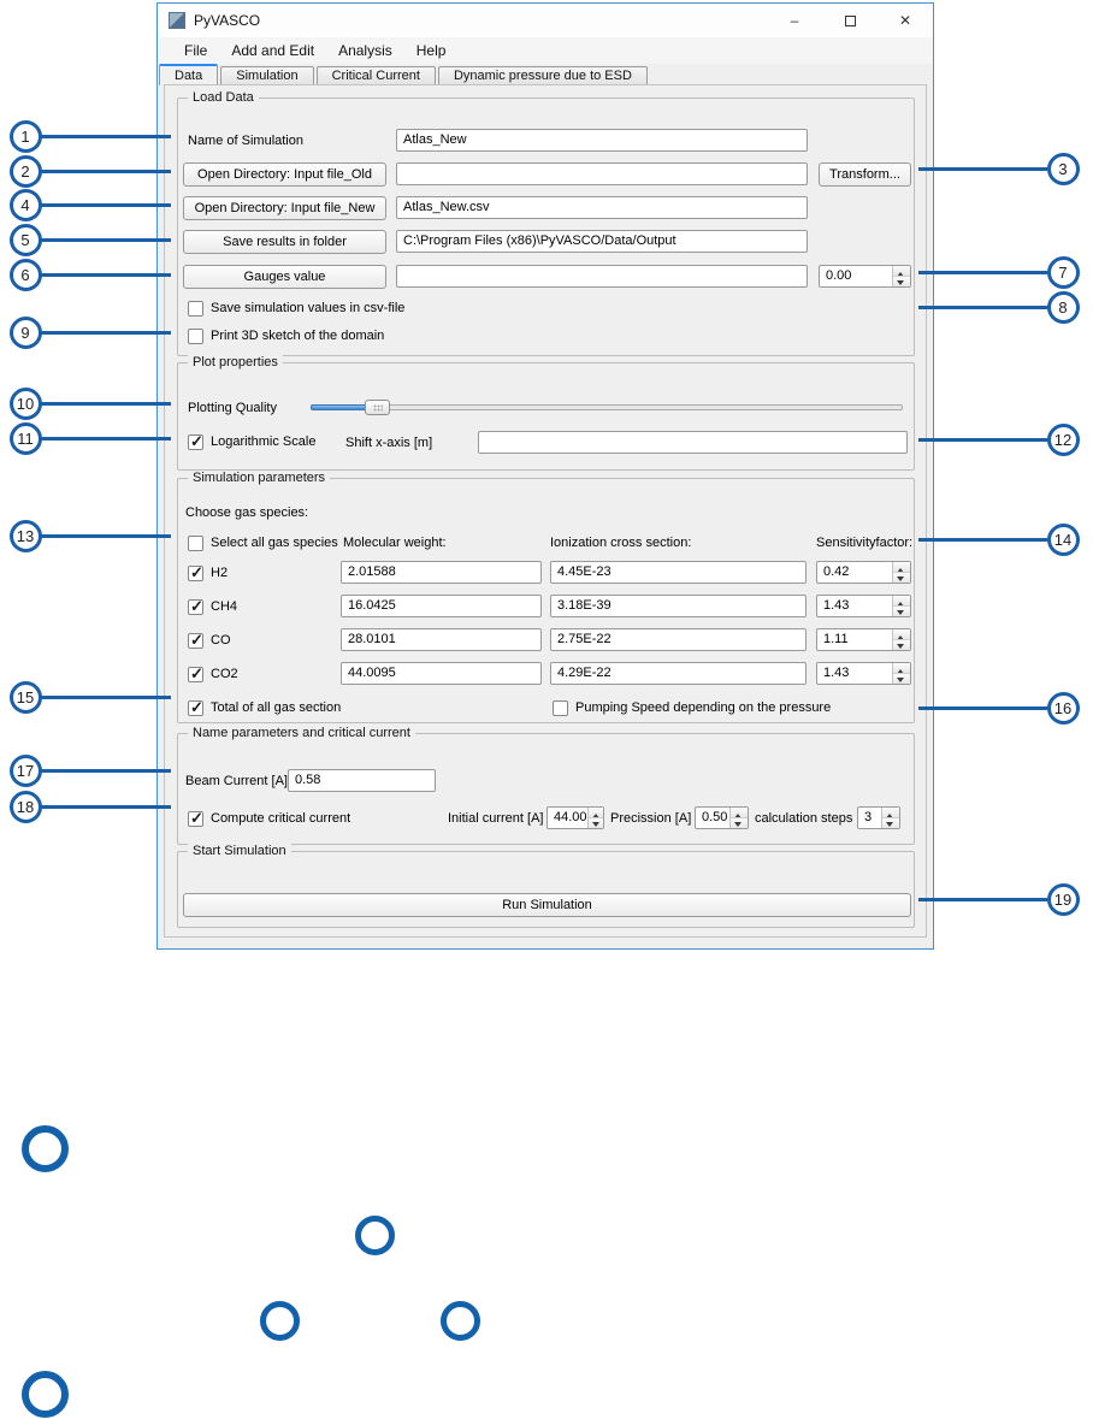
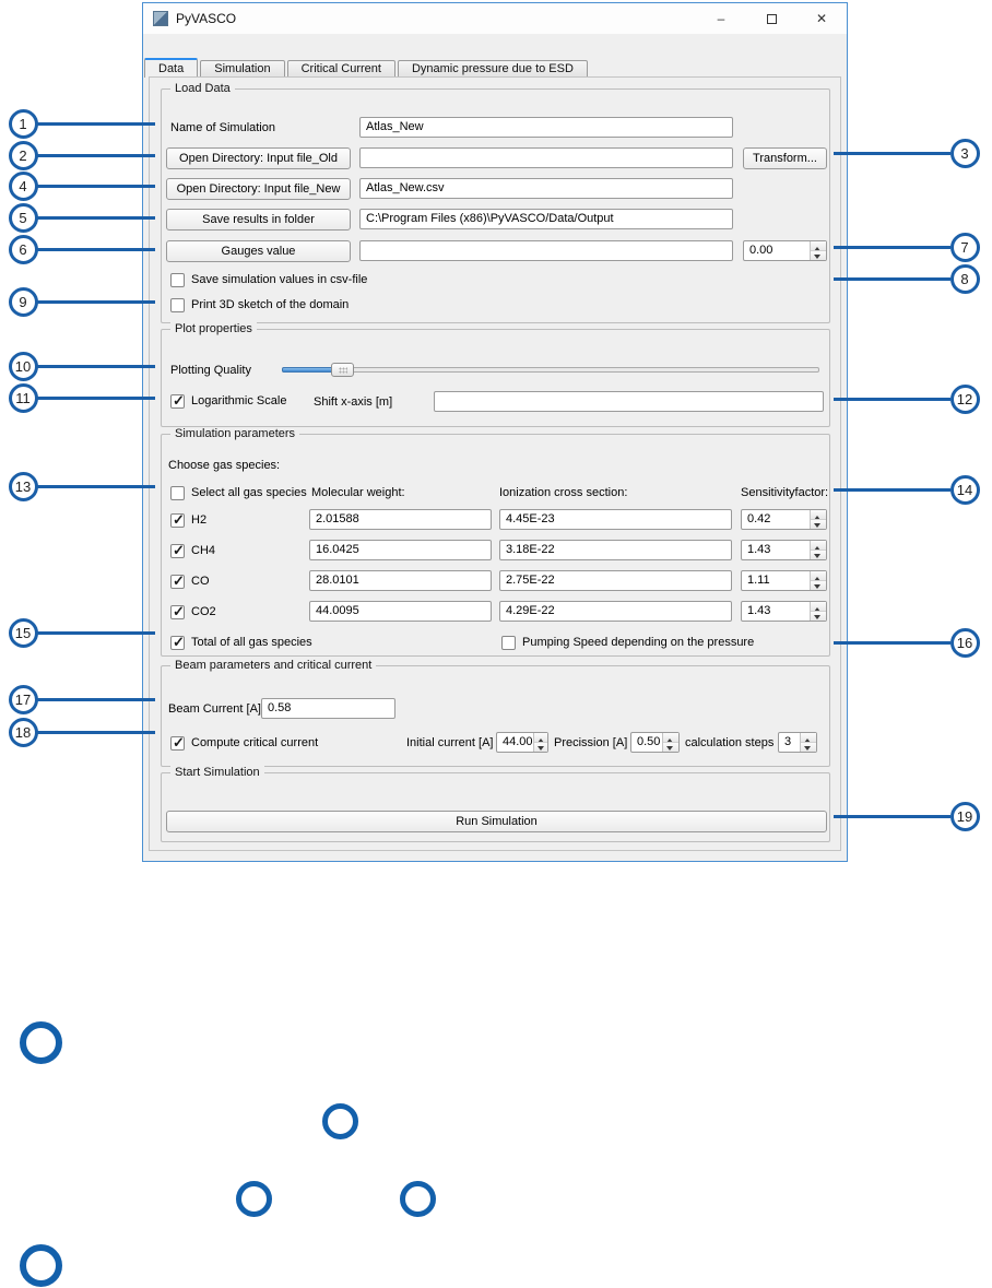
  PyVASCO
  –
  ✕
- File
- Add and Edit
- Analysis
- Help
  Data
  Simulation
  Critical Current
  Dynamic pressure due to ESD
  Load Data
  Name of Simulation
  Atlas_New
  Open Directory: Input file_Old
  Transform...
  Open Directory: Input file_New
  Atlas_New.csv
  Save results in folder
  C:\Program Files (x86)\PyVASCO/Data/Output
  Gauges value
  0.00
  Save simulation values in csv-file
  Print 3D sketch of the domain
  Plot properties
  Plotting Quality
  Logarithmic Scale
  Shift x-axis [m]
  Simulation parameters
  Choose gas species:
  Select all gas species
  Molecular weight:
  Ionization cross section:
  Sensitivityfactor:
  H2
  2.01588
  4.45E-23
  0.42
  CH4
  16.0425
- 3.18E-39
+ 3.18E-22
  1.43
  CO
  28.0101
  2.75E-22
  1.11
  CO2
  44.0095
  4.29E-22
  1.43
- Total of all gas section
+ Total of all gas species
  Pumping Speed depending on the pressure
- Name parameters and critical current
+ Beam parameters and critical current
  Beam Current [A]
  0.58
  Compute critical current
  Initial current [A]
  44.00
  Precission [A]
  0.50
  calculation steps
  3
  Start Simulation
  Run Simulation
  1
  2
  4
  5
  6
  9
  10
  11
  13
  15
  17
  18
  3
  7
  8
  12
  14
  16
  19
